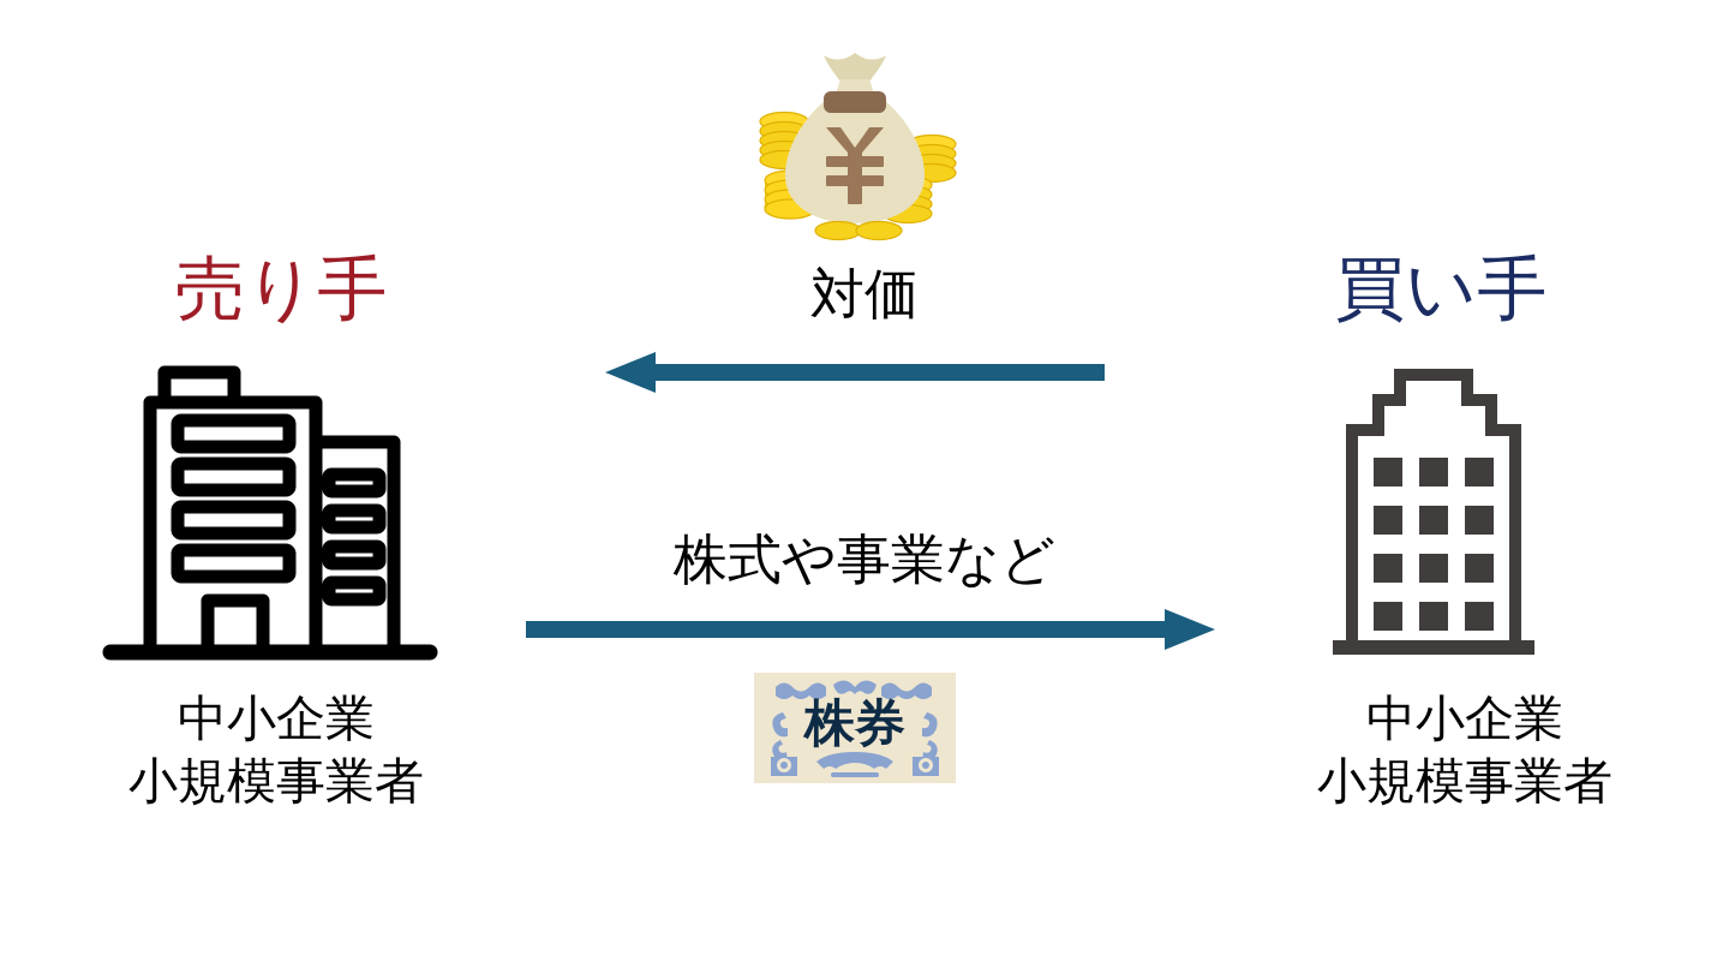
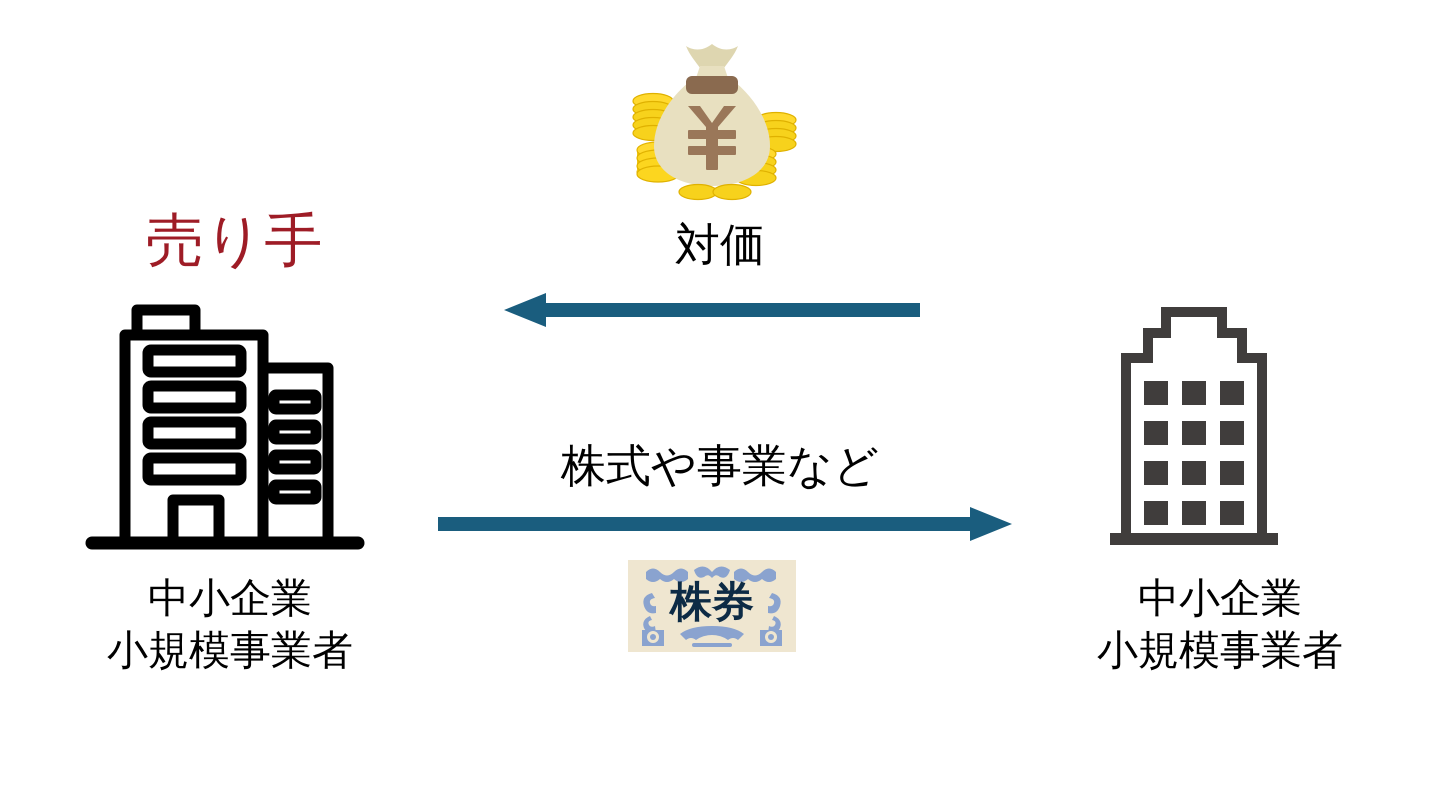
  売り手
- 買い手
  対価
  株式や事業など
  株券
  中小企業
  小規模事業者
  中小企業
  小規模事業者
